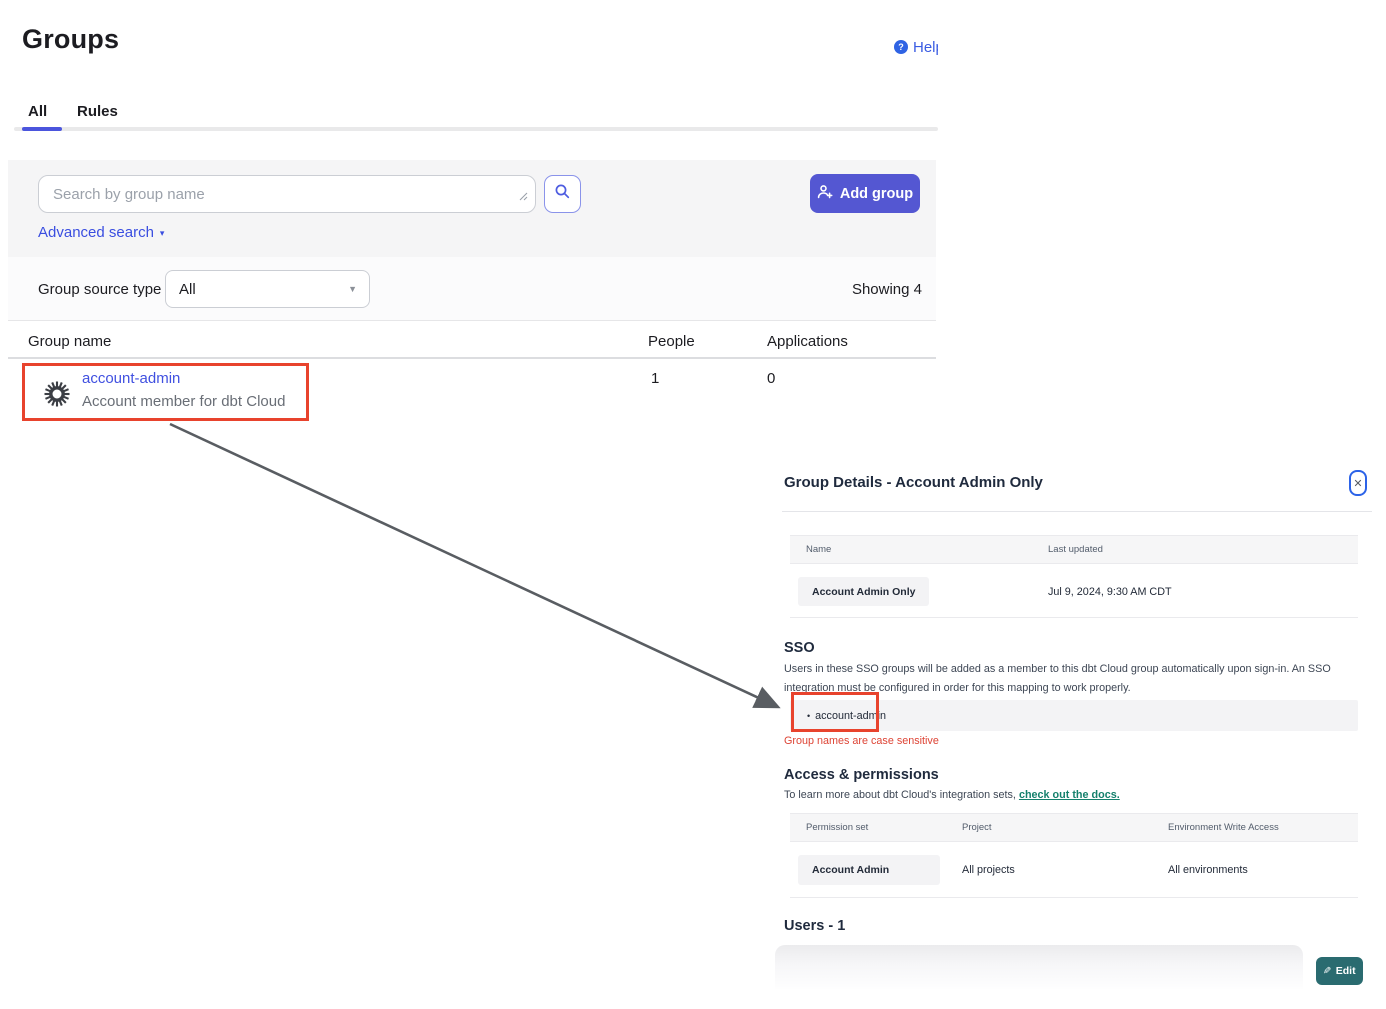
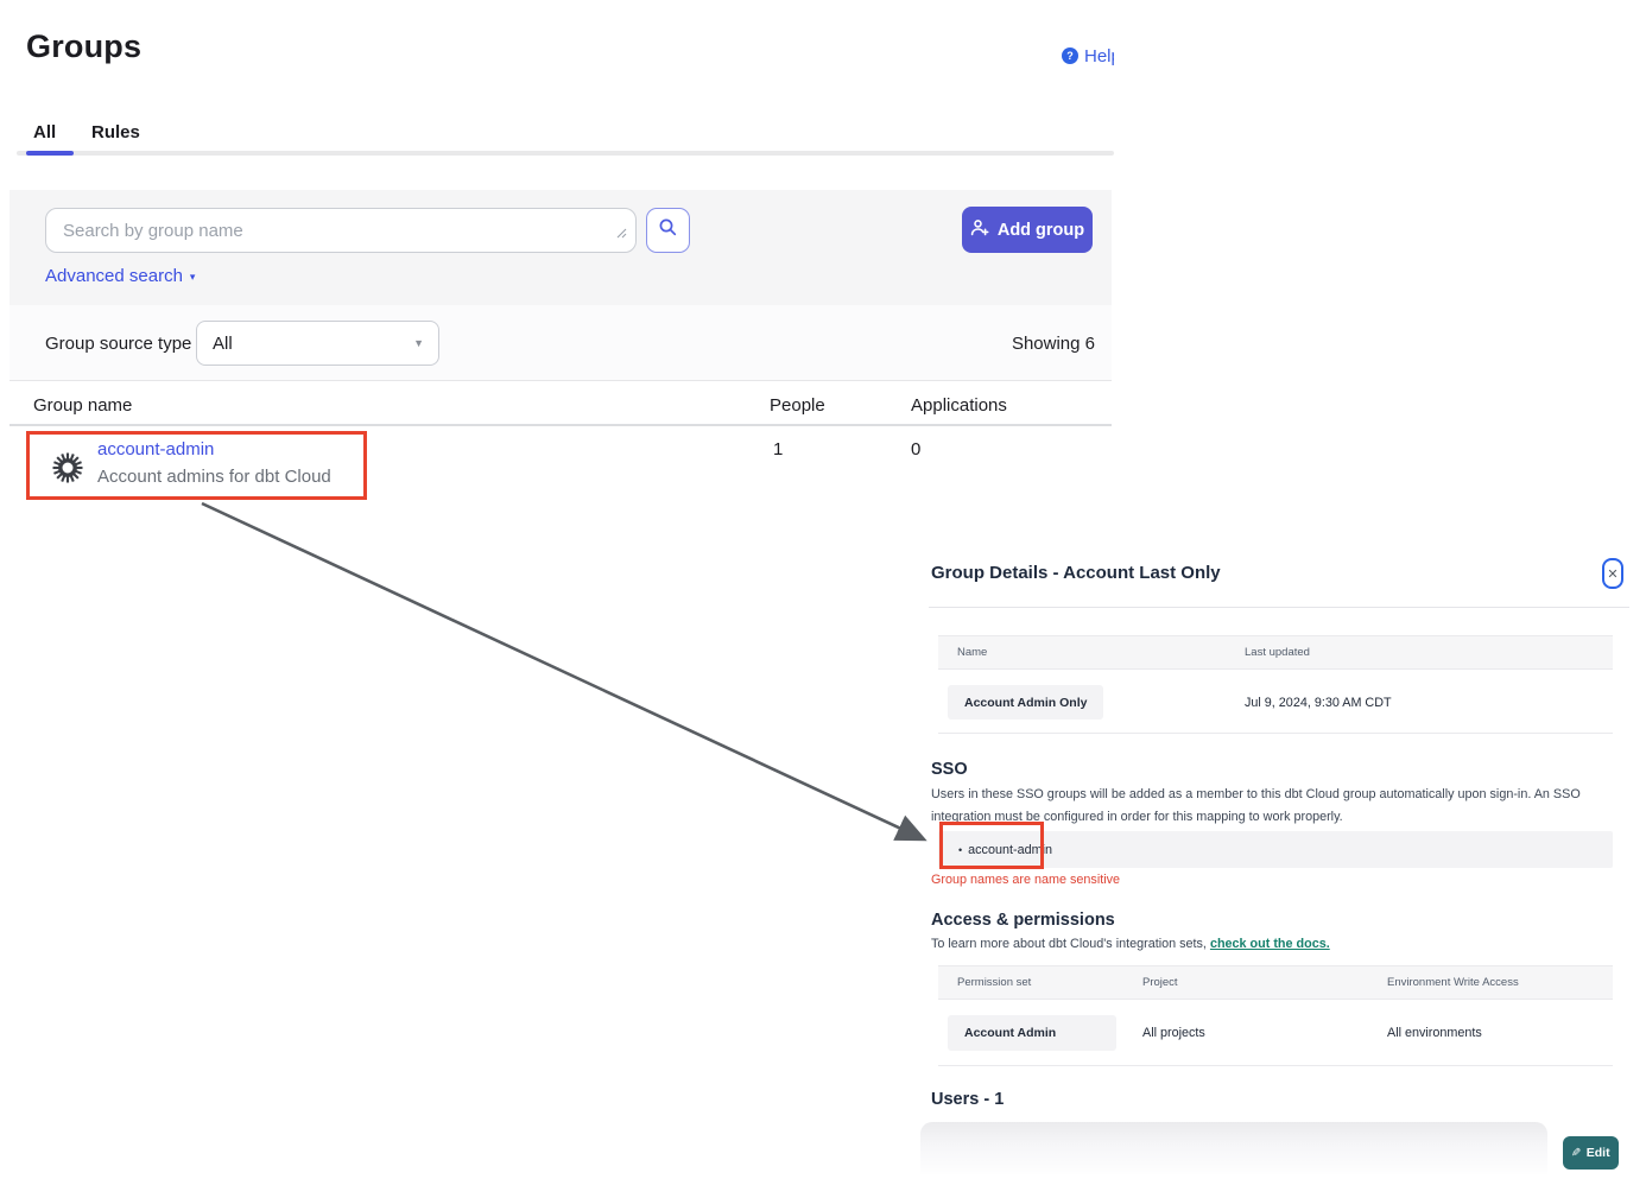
  Groups
  ?
  Hel
  All
  Rules
  Search by group name
  Add group
  Advanced search
  ▾
  Group source type
  All
  ▼
- Showing 4
+ Showing 6
  Group name
  People
  Applications
  account-admin
- Account member for dbt Cloud
+ Account admins for dbt Cloud
  1
  0
- Group Details - Account Admin Only
+ Group Details - Account Last Only
  ✕
  Name
  Last updated
  Account Admin Only
  Jul 9, 2024, 9:30 AM CDT
  SSO
  Users in these SSO groups will be added as a member to this dbt Cloud group automatically upon sign-in. An SSO integration must be configured in order for this mapping to work properly.
  •
  account-admin
- Group names are case sensitive
+ Group names are name sensitive
  Access & permissions
  To learn more about dbt Cloud's integration sets, check out the docs.
  Permission set
  Project
  Environment Write Access
  Account Admin
  All projects
  All environments
  Users - 1
  Edit
